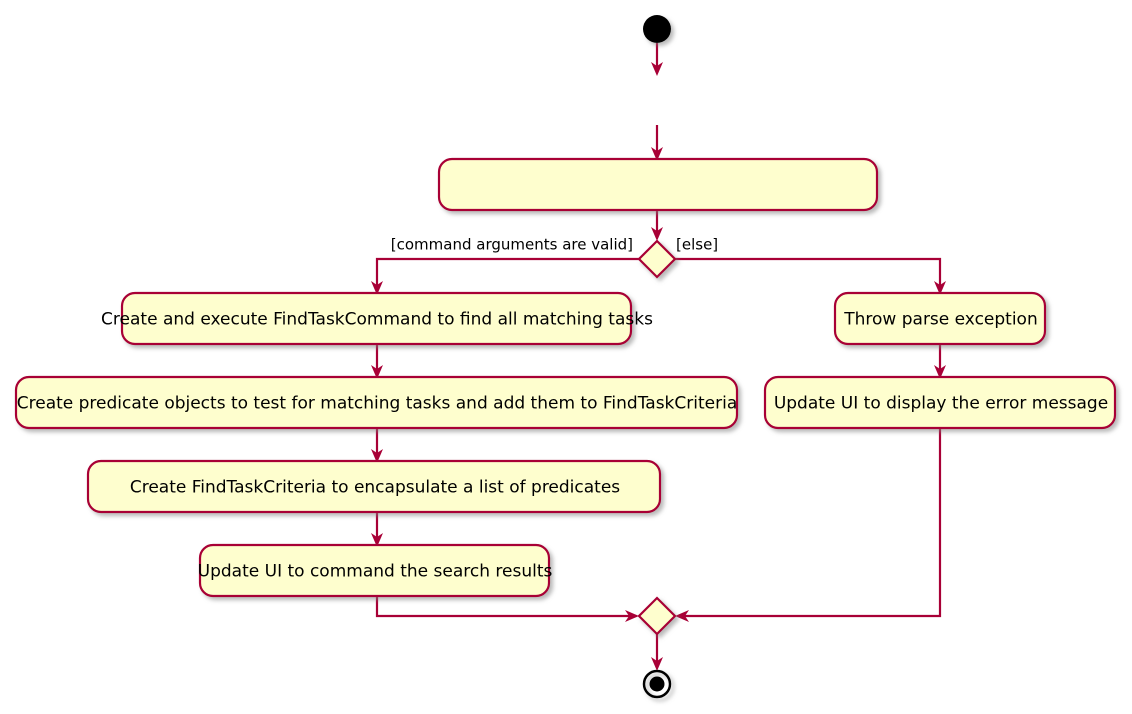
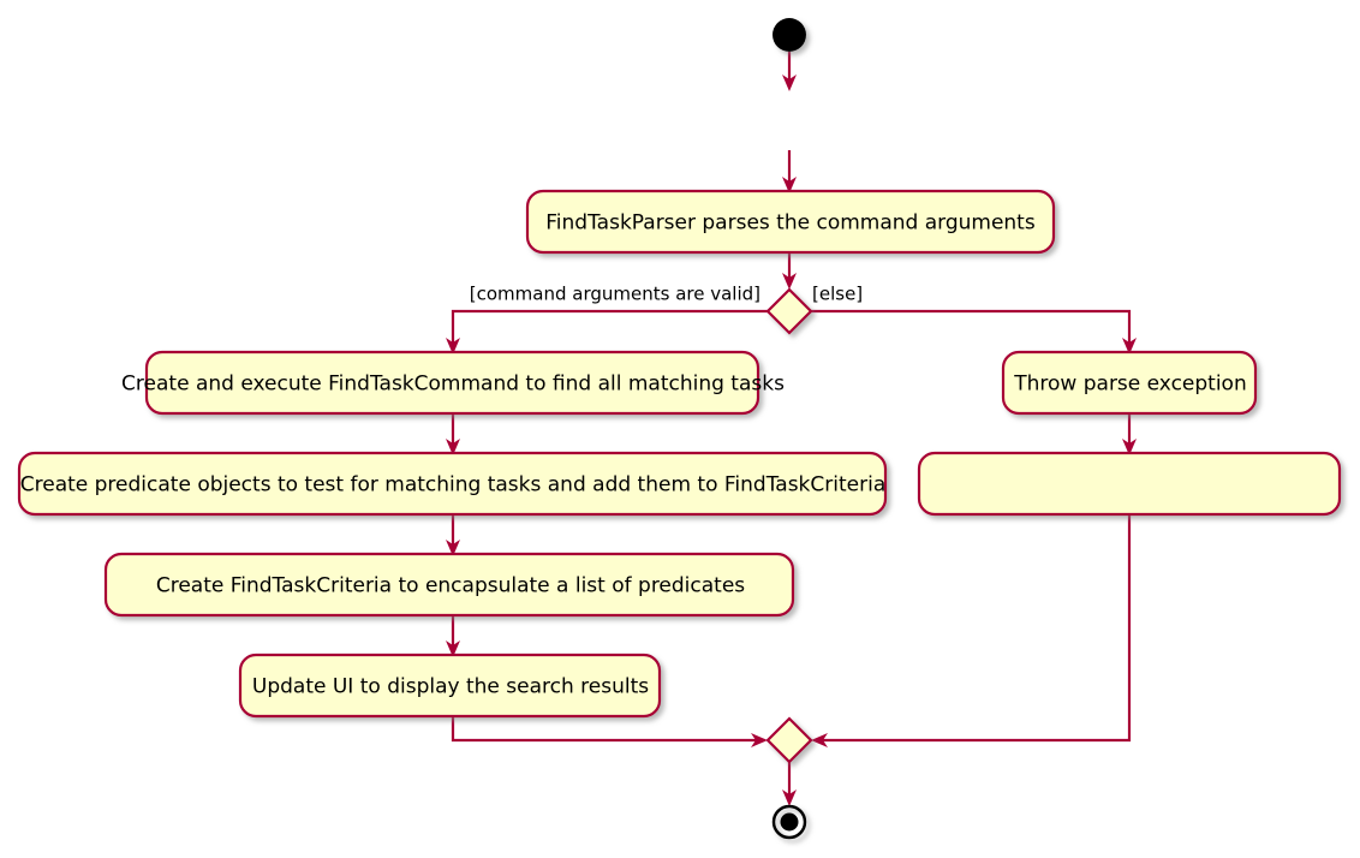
+ FindTaskParser parses the command arguments
  [command arguments are valid]
  [else]
  Create and execute FindTaskCommand to find all matching tasks
  Create predicate objects to test for matching tasks and add them to FindTaskCriteria
  Create FindTaskCriteria to encapsulate a list of predicates
- Update UI to command the search results
+ Update UI to display the search results
  Throw parse exception
- Update UI to display the error message
